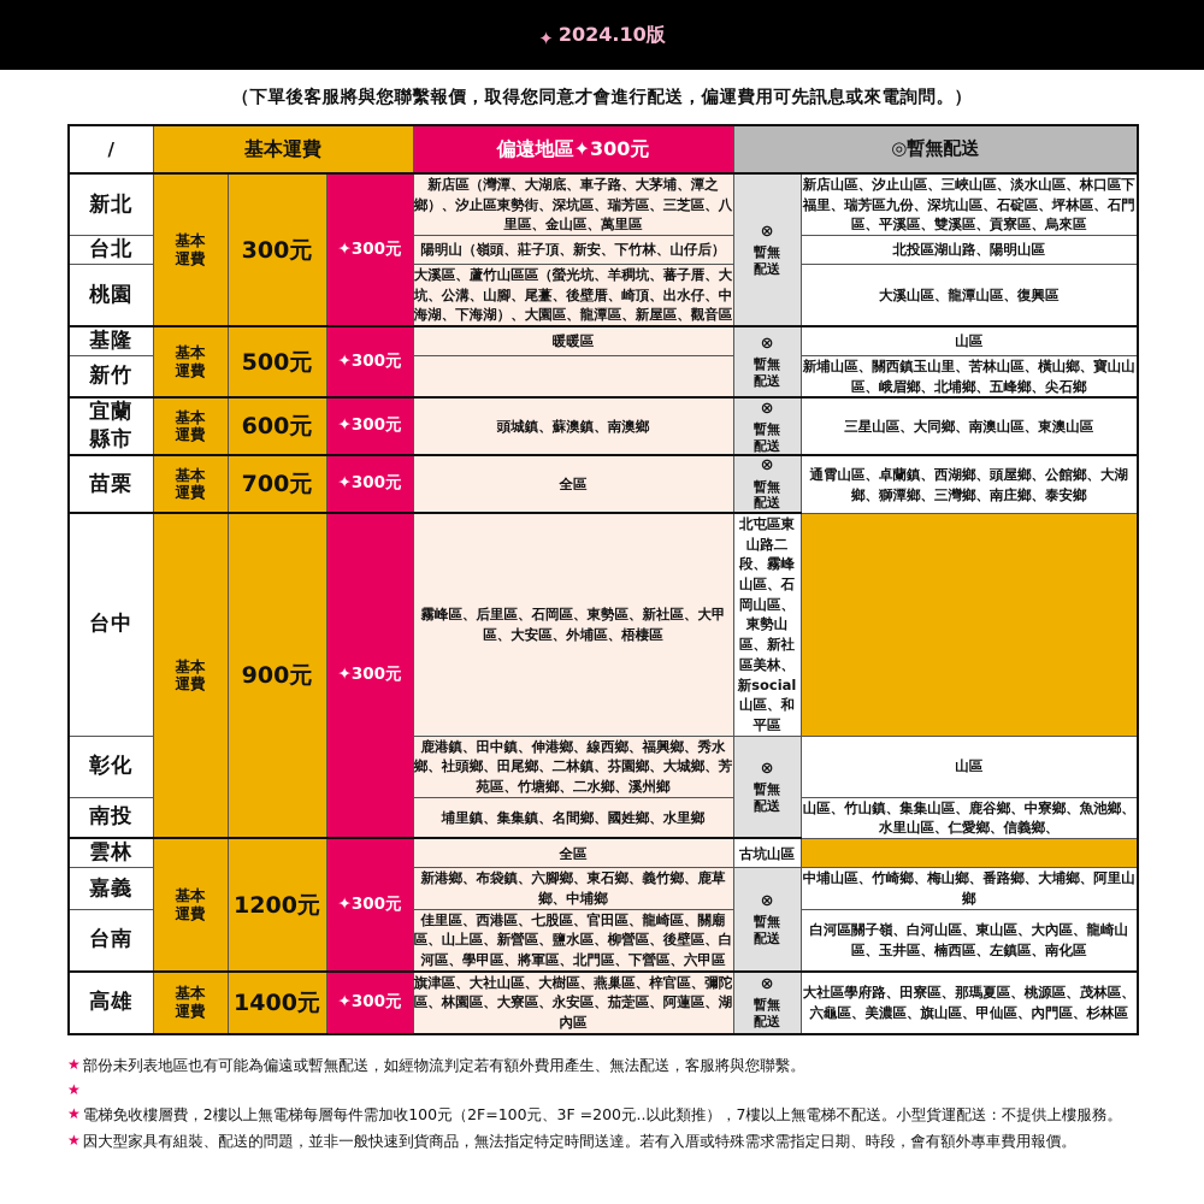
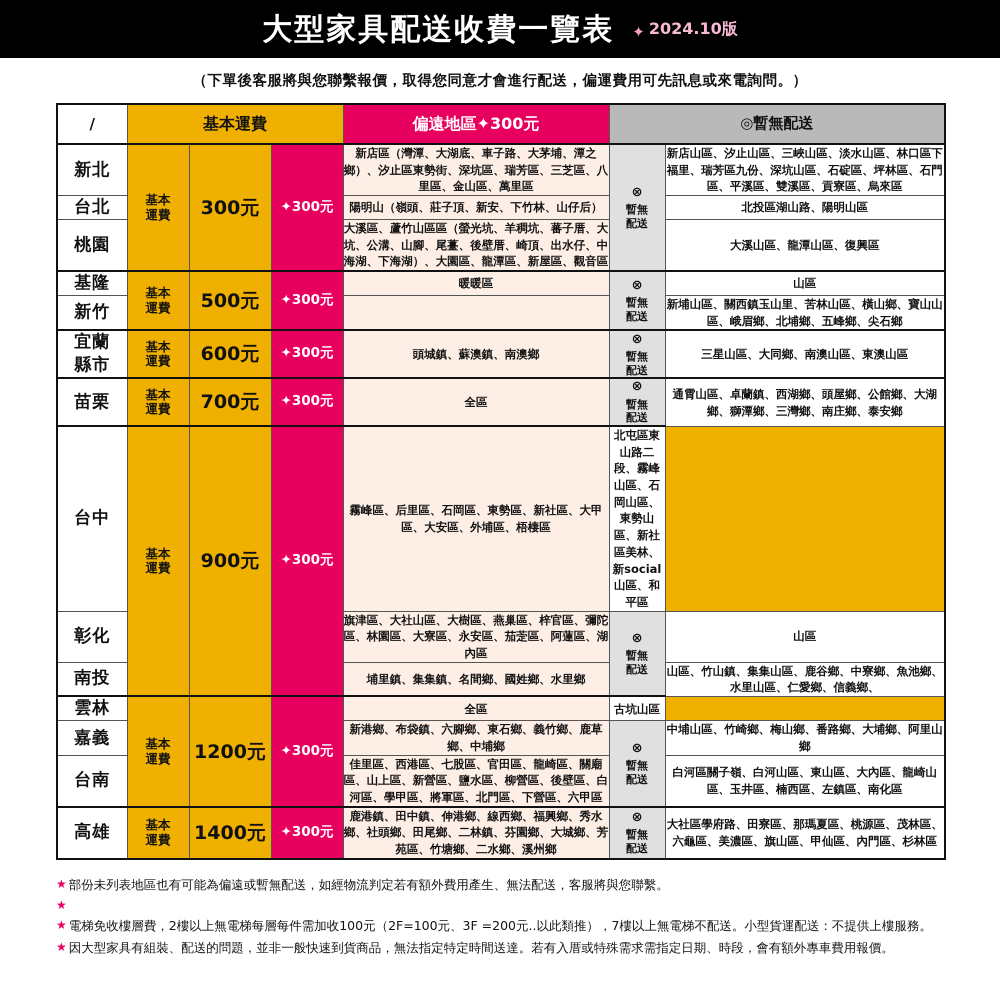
+ 大型家具配送收費一覽表
  ✦
  2024.10版
  （下單後客服將與您聯繫報價，取得您同意才會進行配送，偏運費用可先訊息或來電詢問。）
  /	基本運費	偏遠地區✦300元	◎暫無配送
  新北	基本運費	300元	✦300元	新店區（灣潭、大湖底、車子路、大茅埔、潭之鄉）、汐止區東勢街、深坑區、瑞芳區、三芝區、八里區、金山區、萬里區	⊗暫無配送	新店山區、汐止山區、三峽山區、淡水山區、林口區下福里、瑞芳區九份、深坑山區、石碇區、坪林區、石門區、平溪區、雙溪區、貢寮區、烏來區
  台北	陽明山（嶺頭、莊子頂、新安、下竹林、山仔后）	北投區湖山路、陽明山區
  桃園	大溪區、蘆竹山區區（螢光坑、羊稠坑、蕃子厝、大坑、公溝、山腳、尾薹、後壁厝、崎頂、出水仔、中海湖、下海湖）、大園區、龍潭區、新屋區、觀音區	大溪山區、龍潭山區、復興區
  基隆	基本運費	500元	✦300元	暖暖區	⊗暫無配送	山區
  新竹		新埔山區、關西鎮玉山里、苦林山區、橫山鄉、寶山山區、峨眉鄉、北埔鄉、五峰鄉、尖石鄉
  宜蘭縣市	基本運費	600元	✦300元	頭城鎮、蘇澳鎮、南澳鄉	⊗暫無配送	三星山區、大同鄉、南澳山區、東澳山區
  苗栗	基本運費	700元	✦300元	全區	⊗暫無配送	通霄山區、卓蘭鎮、西湖鄉、頭屋鄉、公館鄉、大湖鄉、獅潭鄉、三灣鄉、南庄鄉、泰安鄉
  台中	基本運費	900元	✦300元	霧峰區、后里區、石岡區、東勢區、新社區、大甲區、大安區、外埔區、梧棲區	北屯區東山路二段、霧峰山區、石岡山區、東勢山區、新社區美林、新social山區、和平區
- 彰化	鹿港鎮、田中鎮、伸港鄉、線西鄉、福興鄉、秀水鄉、社頭鄉、田尾鄉、二林鎮、芬園鄉、大城鄉、芳苑區、竹塘鄉、二水鄉、溪州鄉	⊗暫無配送	山區
+ 彰化	旗津區、大社山區、大樹區、燕巢區、梓官區、彌陀區、林園區、大寮區、永安區、茄萣區、阿蓮區、湖內區	⊗暫無配送	山區
  南投	埔里鎮、集集鎮、名間鄉、國姓鄉、水里鄉	山區、竹山鎮、集集山區、鹿谷鄉、中寮鄉、魚池鄉、水里山區、仁愛鄉、信義鄉、
  雲林	基本運費	1200元	✦300元	全區	古坑山區
  嘉義	新港鄉、布袋鎮、六腳鄉、東石鄉、義竹鄉、鹿草鄉、中埔鄉	⊗暫無配送	中埔山區、竹崎鄉、梅山鄉、番路鄉、大埔鄉、阿里山鄉
  台南	佳里區、西港區、七股區、官田區、龍崎區、關廟區、山上區、新營區、鹽水區、柳營區、後壁區、白河區、學甲區、將軍區、北門區、下營區、六甲區	白河區關子嶺、白河山區、東山區、大內區、龍崎山區、玉井區、楠西區、左鎮區、南化區
- 高雄	基本運費	1400元	✦300元	旗津區、大社山區、大樹區、燕巢區、梓官區、彌陀區、林園區、大寮區、永安區、茄萣區、阿蓮區、湖內區	⊗暫無配送	大社區學府路、田寮區、那瑪夏區、桃源區、茂林區、六龜區、美濃區、旗山區、甲仙區、內門區、杉林區
+ 高雄	基本運費	1400元	✦300元	鹿港鎮、田中鎮、伸港鄉、線西鄉、福興鄉、秀水鄉、社頭鄉、田尾鄉、二林鎮、芬園鄉、大城鄉、芳苑區、竹塘鄉、二水鄉、溪州鄉	⊗暫無配送	大社區學府路、田寮區、那瑪夏區、桃源區、茂林區、六龜區、美濃區、旗山區、甲仙區、內門區、杉林區
  ★
  部份未列表地區也有可能為偏遠或暫無配送，如經物流判定若有額外費用產生、無法配送，客服將與您聯繫。
  ★
  ★
  電梯免收樓層費，2樓以上無電梯每層每件需加收100元（2F=100元、3F =200元..以此類推），7樓以上無電梯不配送。小型貨運配送：不提供上樓服務。
  ★
  因大型家具有組裝、配送的問題，並非一般快速到貨商品，無法指定特定時間送達。若有入厝或特殊需求需指定日期、時段，會有額外專車費用報價。
